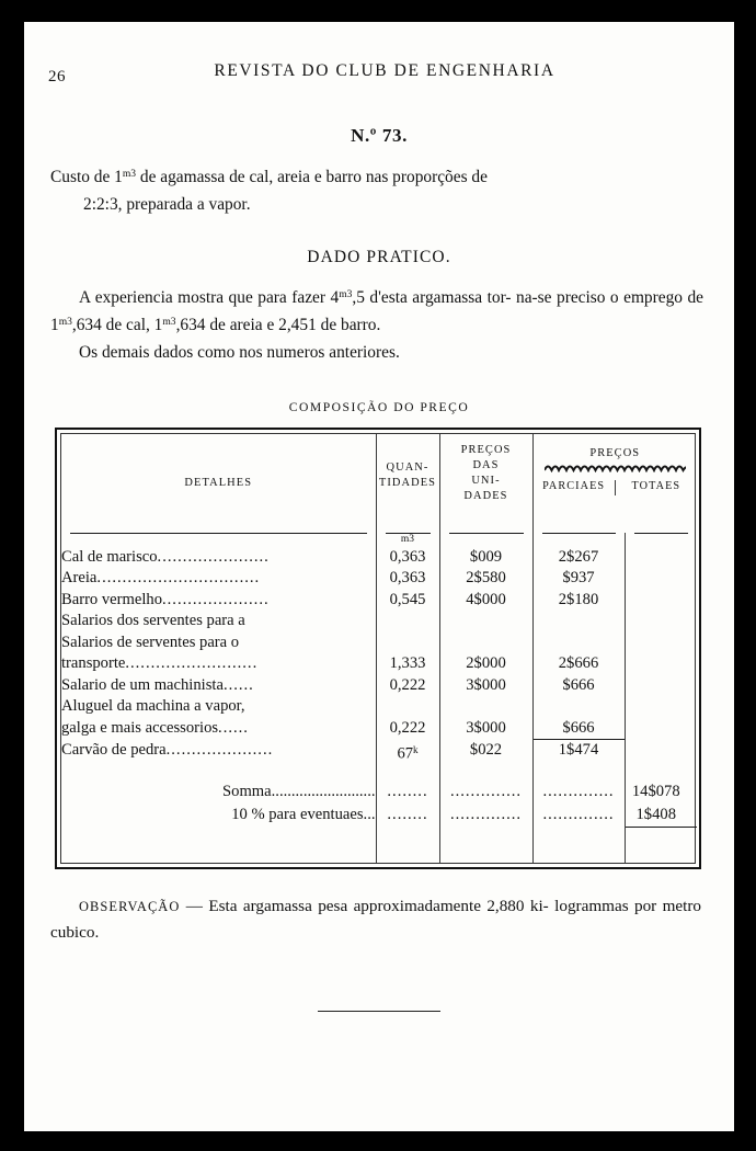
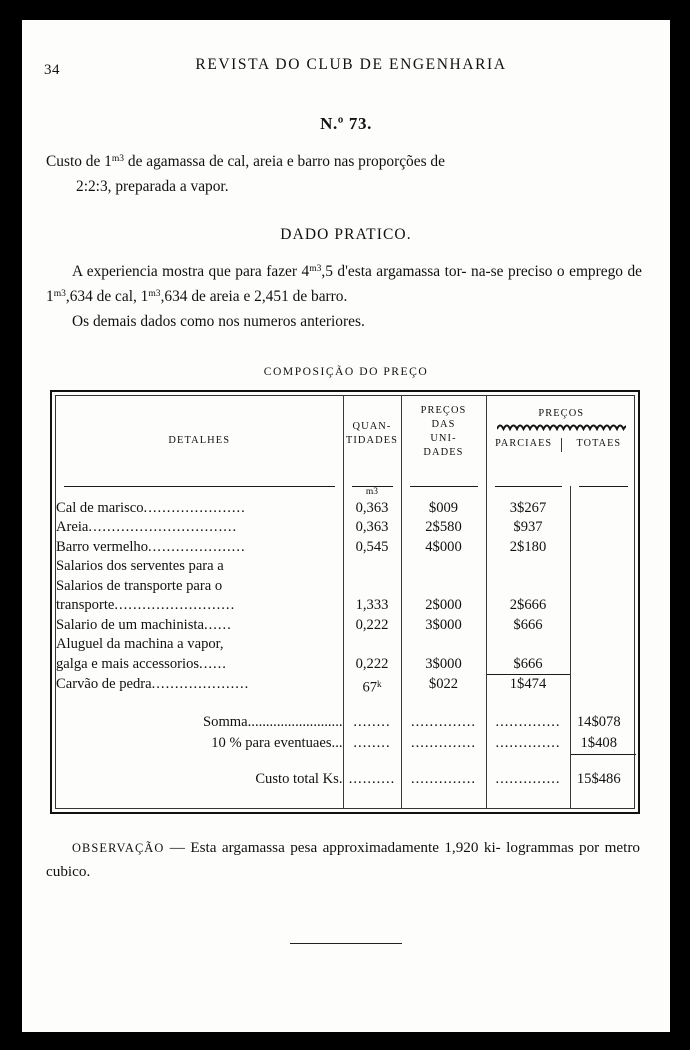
- 26
+ 34
  REVISTA DO CLUB DE ENGENHARIA
  N.º 73.
  Custo de 1m3 de agamassa de cal, areia e barro nas proporções de
  2:2:3, preparada a vapor.
  DADO PRATICO.
  A experiencia mostra que para fazer 4m3,5 d'esta argamassa tor- na-se preciso o emprego de 1m3,634 de cal, 1m3,634 de areia e 2,451 de barro.
  Os demais dados como nos numeros anteriores.
  COMPOSIÇÃO DO PREÇO
  DETALHES	QUAN- TIDADES	PREÇOS DAS UNI- DADES	PREÇOS PARCIAES TOTAES
  	m3
- Cal de marisco......................	0,363	$009	2$267
+ Cal de marisco......................	0,363	$009	3$267
  Areia................................	0,363	2$580	$937
  Barro vermelho.....................	0,545	4$000	2$180
  Salarios dos serventes para a
- Salarios de serventes para o
+ Salarios de transporte para o
  transporte..........................	1,333	2$000	2$666
  Salario de um machinista......	0,222	3$000	$666
  Aluguel da machina a vapor,
  galga e mais accessorios......	0,222	3$000	$666
  Carvão de pedra.....................	67k	$022	1$474
  Somma..........................	........	..............	..............	14$078
  10 % para eventuaes...	........	..............	..............	1$408
+ Custo total Ks.	..........	..............	..............	15$486
- OBSERVAÇÃO — Esta argamassa pesa approximadamente 2,880 ki- logrammas por metro cubico.
+ OBSERVAÇÃO — Esta argamassa pesa approximadamente 1,920 ki- logrammas por metro cubico.
